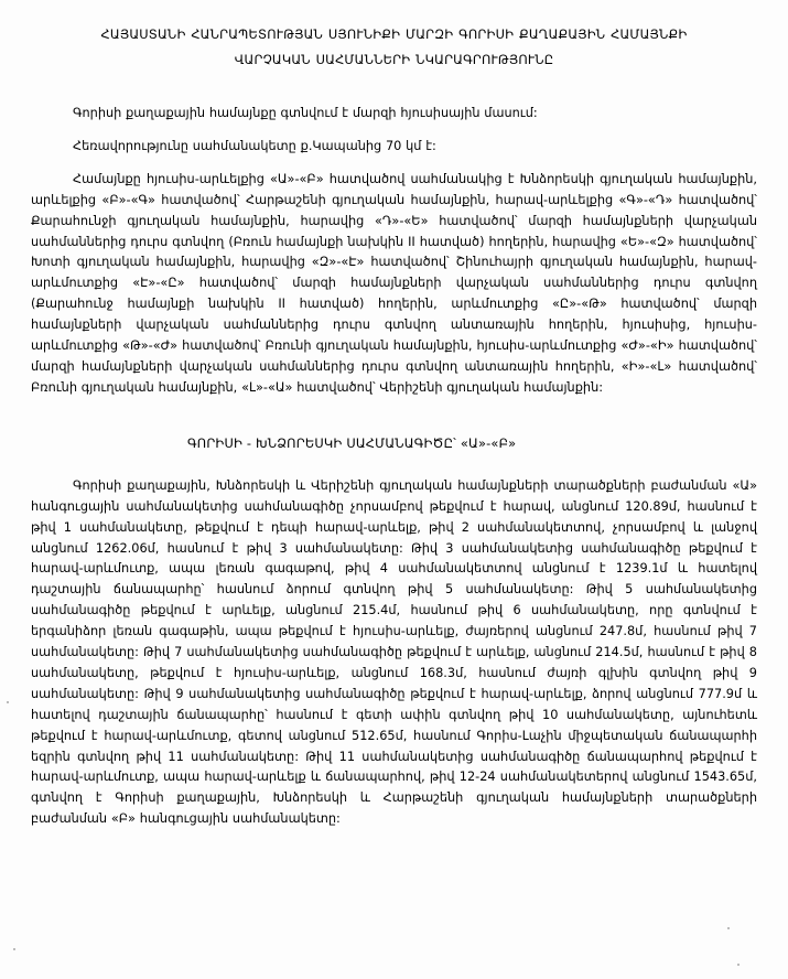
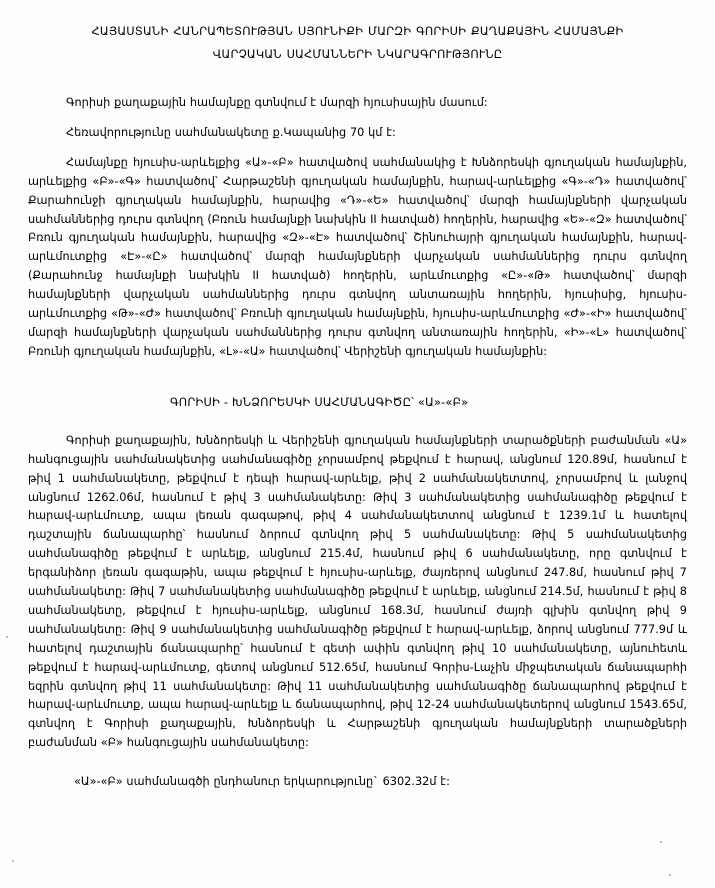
  ՀԱՅԱՍՏԱՆԻ ՀԱՆՐԱՊԵՏՈՒԹՅԱՆ ՍՅՈՒՆԻՔԻ ՄԱՐԶԻ ԳՈՐԻՍԻ ՔԱՂԱՔԱՅԻՆ ՀԱՄԱՅՆՔԻ
  ՎԱՐՉԱԿԱՆ ՍԱՀՄԱՆՆԵՐԻ ՆԿԱՐԱԳՐՈՒԹՅՈՒՆԸ
  Գորիսի քաղաքային համայնքը գտնվում է մարզի հյուսիսային մասում:
  Հեռավորությունը սահմանակետը ք.Կապանից 70 կմ է:
- Համայնքը հյուսիս-արևելքից «Ա»-«Բ» հատվածով սահմանակից է Խնձորեսկի գյուղական համայնքին, արևելքից «Բ»-«Գ» հատվածով՝ Հարթաշենի գյուղական համայնքին, հարավ-արևելքից «Գ»-«Դ» հատվածով՝ Քարահունջի գյուղական համայնքին, հարավից «Դ»-«Ե» հատվածով՝ մարզի համայնքների վարչական սահմաններից դուրս գտնվող (Բռուն համայնքի նախկին II հատված) հողերին, հարավից «Ե»-«Զ» հատվածով՝ Խոտի գյուղական համայնքին, հարավից «Զ»-«Է» հատվածով՝ Շինուհայրի գյուղական համայնքին, հարավ-արևմուտքից «Է»-«Ը» հատվածով՝ մարզի համայնքների վարչական սահմաններից դուրս գտնվող (Քարահունջ համայնքի նախկին II հատված) հողերին, արևմուտքից «Ը»-«Թ» հատվածով՝ մարզի համայնքների վարչական սահմաններից դուրս գտնվող անտառային հողերին, հյուսիսից, հյուսիս-արևմուտքից «Թ»-«Ժ» հատվածով՝ Բռունի գյուղական համայնքին, հյուսիս-արևմուտքից «Ժ»-«Ի» հատվածով՝ մարզի համայնքների վարչական սահմաններից դուրս գտնվող անտառային հողերին, «Ի»-«Լ» հատվածով՝ Բռունի գյուղական համայնքին, «Լ»-«Ա» հատվածով՝ Վերիշենի գյուղական համայնքին:
+ Համայնքը հյուսիս-արևելքից «Ա»-«Բ» հատվածով սահմանակից է Խնձորեսկի գյուղական համայնքին, արևելքից «Բ»-«Գ» հատվածով՝ Հարթաշենի գյուղական համայնքին, հարավ-արևելքից «Գ»-«Դ» հատվածով՝ Քարահունջի գյուղական համայնքին, հարավից «Դ»-«Ե» հատվածով՝ մարզի համայնքների վարչական սահմաններից դուրս գտնվող (Բռուն համայնքի նախկին II հատված) հողերին, հարավից «Ե»-«Զ» հատվածով՝ Բռուն գյուղական համայնքին, հարավից «Զ»-«Է» հատվածով՝ Շինուհայրի գյուղական համայնքին, հարավ-արևմուտքից «Է»-«Ը» հատվածով՝ մարզի համայնքների վարչական սահմաններից դուրս գտնվող (Քարահունջ համայնքի նախկին II հատված) հողերին, արևմուտքից «Ը»-«Թ» հատվածով՝ մարզի համայնքների վարչական սահմաններից դուրս գտնվող անտառային հողերին, հյուսիսից, հյուսիս-արևմուտքից «Թ»-«Ժ» հատվածով՝ Բռունի գյուղական համայնքին, հյուսիս-արևմուտքից «Ժ»-«Ի» հատվածով՝ մարզի համայնքների վարչական սահմաններից դուրս գտնվող անտառային հողերին, «Ի»-«Լ» հատվածով՝ Բռունի գյուղական համայնքին, «Լ»-«Ա» հատվածով՝ Վերիշենի գյուղական համայնքին:
  ԳՈՐԻՍԻ - ԽՆՁՈՐԵՍԿԻ ՍԱՀՄԱՆԱԳԻԾԸ՝ «Ա»-«Բ»
  Գորիսի քաղաքային, Խնձորեսկի և Վերիշենի գյուղական համայնքների տարածքների բաժանման «Ա» հանգուցային սահմանակետից սահմանագիծը չորսամբով թեքվում է հարավ, անցնում 120.89մ, հասնում է թիվ 1 սահմանակետը, թեքվում է դեպի հարավ-արևելք, թիվ 2 սահմանակետտով, չորսամբով և լանջով անցնում 1262.06մ, հասնում է թիվ 3 սահմանակետը: Թիվ 3 սահմանակետից սահմանագիծը թեքվում է հարավ-արևմուտք, ապա լեռան գագաթով, թիվ 4 սահմանակետտով անցնում է 1239.1մ և հատելով դաշտային ճանապարհը՝ հասնում ձորում գտնվող թիվ 5 սահմանակետը: Թիվ 5 սահմանակետից սահմանագիծը թեքվում է արևելք, անցնում 215.4մ, հասնում թիվ 6 սահմանակետը, որը գտնվում է երգանիձոր լեռան գագաթին, ապա թեքվում է հյուսիս-արևելք, ժայռերով անցնում 247.8մ, հասնում թիվ 7 սահմանակետը: Թիվ 7 սահմանակետից սահմանագիծը թեքվում է արևելք, անցնում 214.5մ, հասնում է թիվ 8 սահմանակետը, թեքվում է հյուսիս-արևելք, անցնում 168.3մ, հասնում ժայռի գլխին գտնվող թիվ 9 սահմանակետը: Թիվ 9 սահմանակետից սահմանագիծը թեքվում է հարավ-արևելք, ձորով անցնում 777.9մ և հատելով դաշտային ճանապարհը՝ հասնում է գետի ափին գտնվող թիվ 10 սահմանակետը, այնուհետև թեքվում է հարավ-արևմուտք, գետով անցնում 512.65մ, հասնում Գորիս-Լաչին միջպետական ճանապարհի եզրին գտնվող թիվ 11 սահմանակետը: Թիվ 11 սահմանակետից սահմանագիծը ճանապարհով թեքվում է հարավ-արևմուտք, ապա հարավ-արևելք և ճանապարհով, թիվ 12-24 սահմանակետերով անցնում 1543.65մ, գտնվող է Գորիսի քաղաքային, Խնձորեսկի և Հարթաշենի գյուղական համայնքների տարածքների բաժանման «Բ» հանգուցային սահմանակետը:
+ «Ա»-«Բ» սահմանագծի ընդհանուր երկարությունը` 6302.32մ է:
